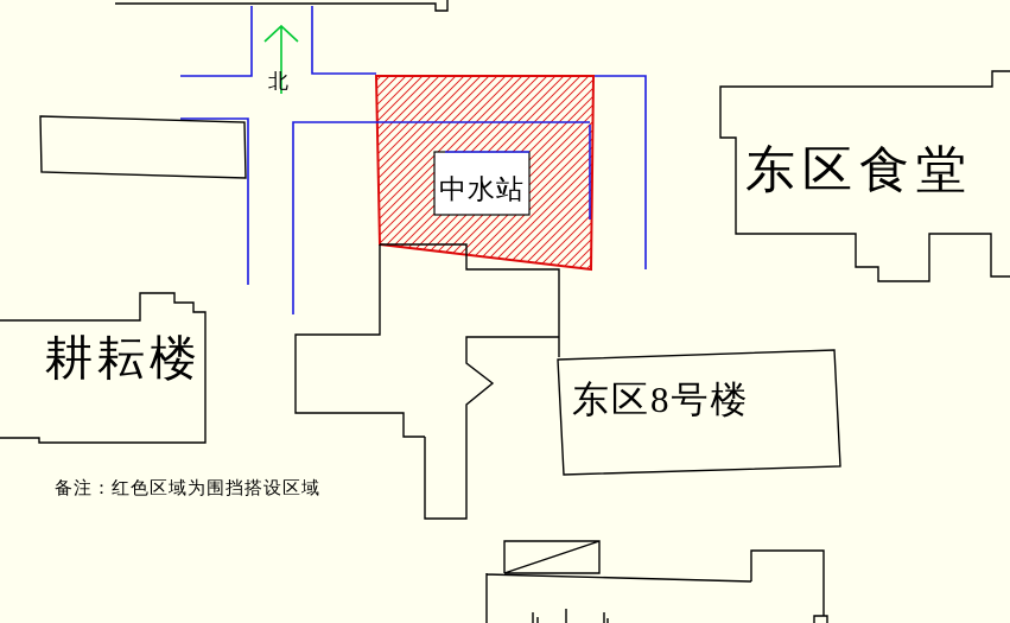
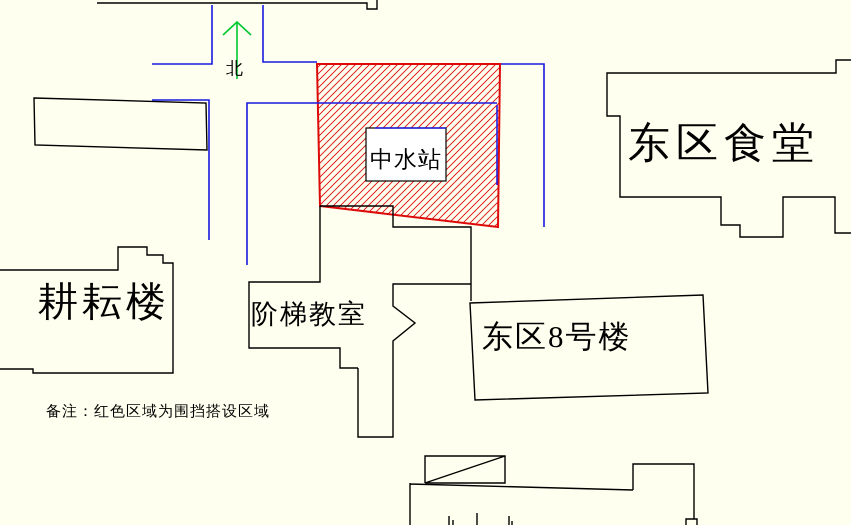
  北
  中水站
  东区食堂
  耕耘楼
+ 阶梯教室
  东区8号楼
  备注：红色区域为围挡搭设区域
